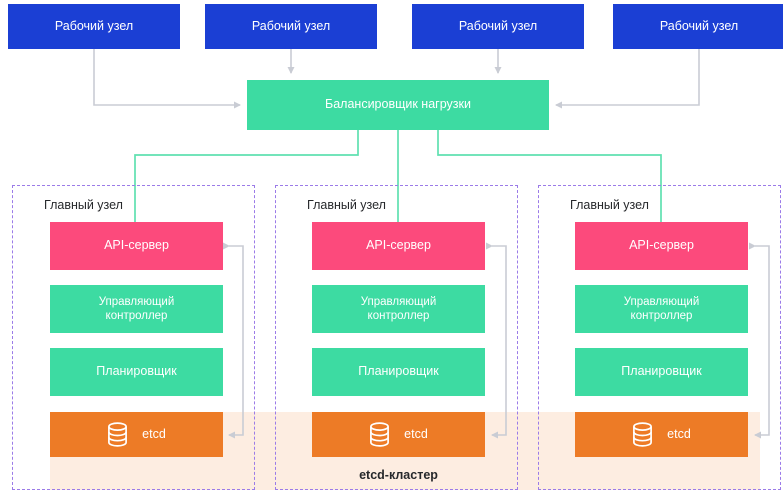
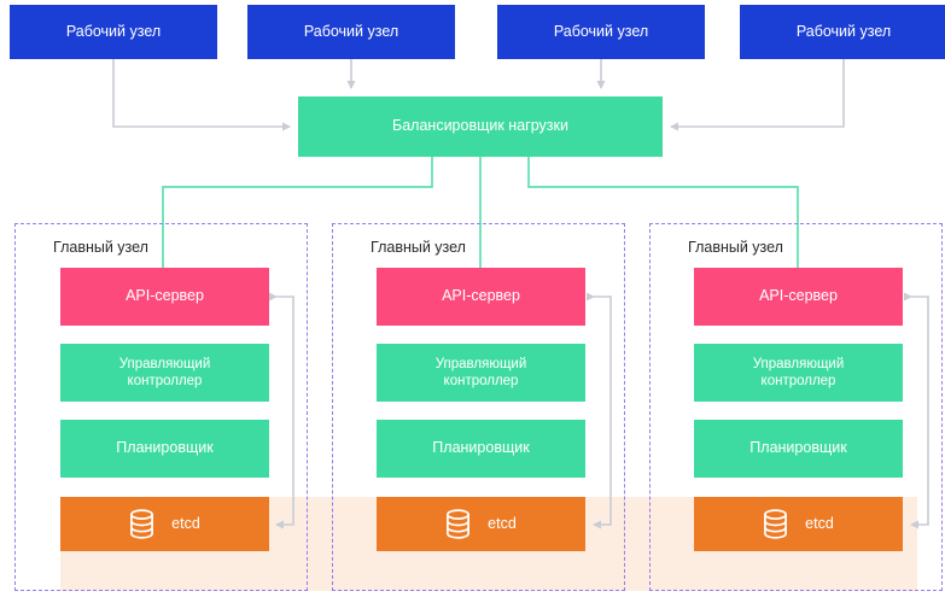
  Рабочий узел
  Рабочий узел
  Рабочий узел
  Рабочий узел
  Балансировщик нагрузки
  Главный узел
  API-сервер
  Управляющий
  контроллер
  Планировщик
  etcd
  Главный узел
  API-сервер
  Управляющий
  контроллер
  Планировщик
  etcd
  Главный узел
  API-сервер
  Управляющий
  контроллер
  Планировщик
  etcd
- etcd-кластер
